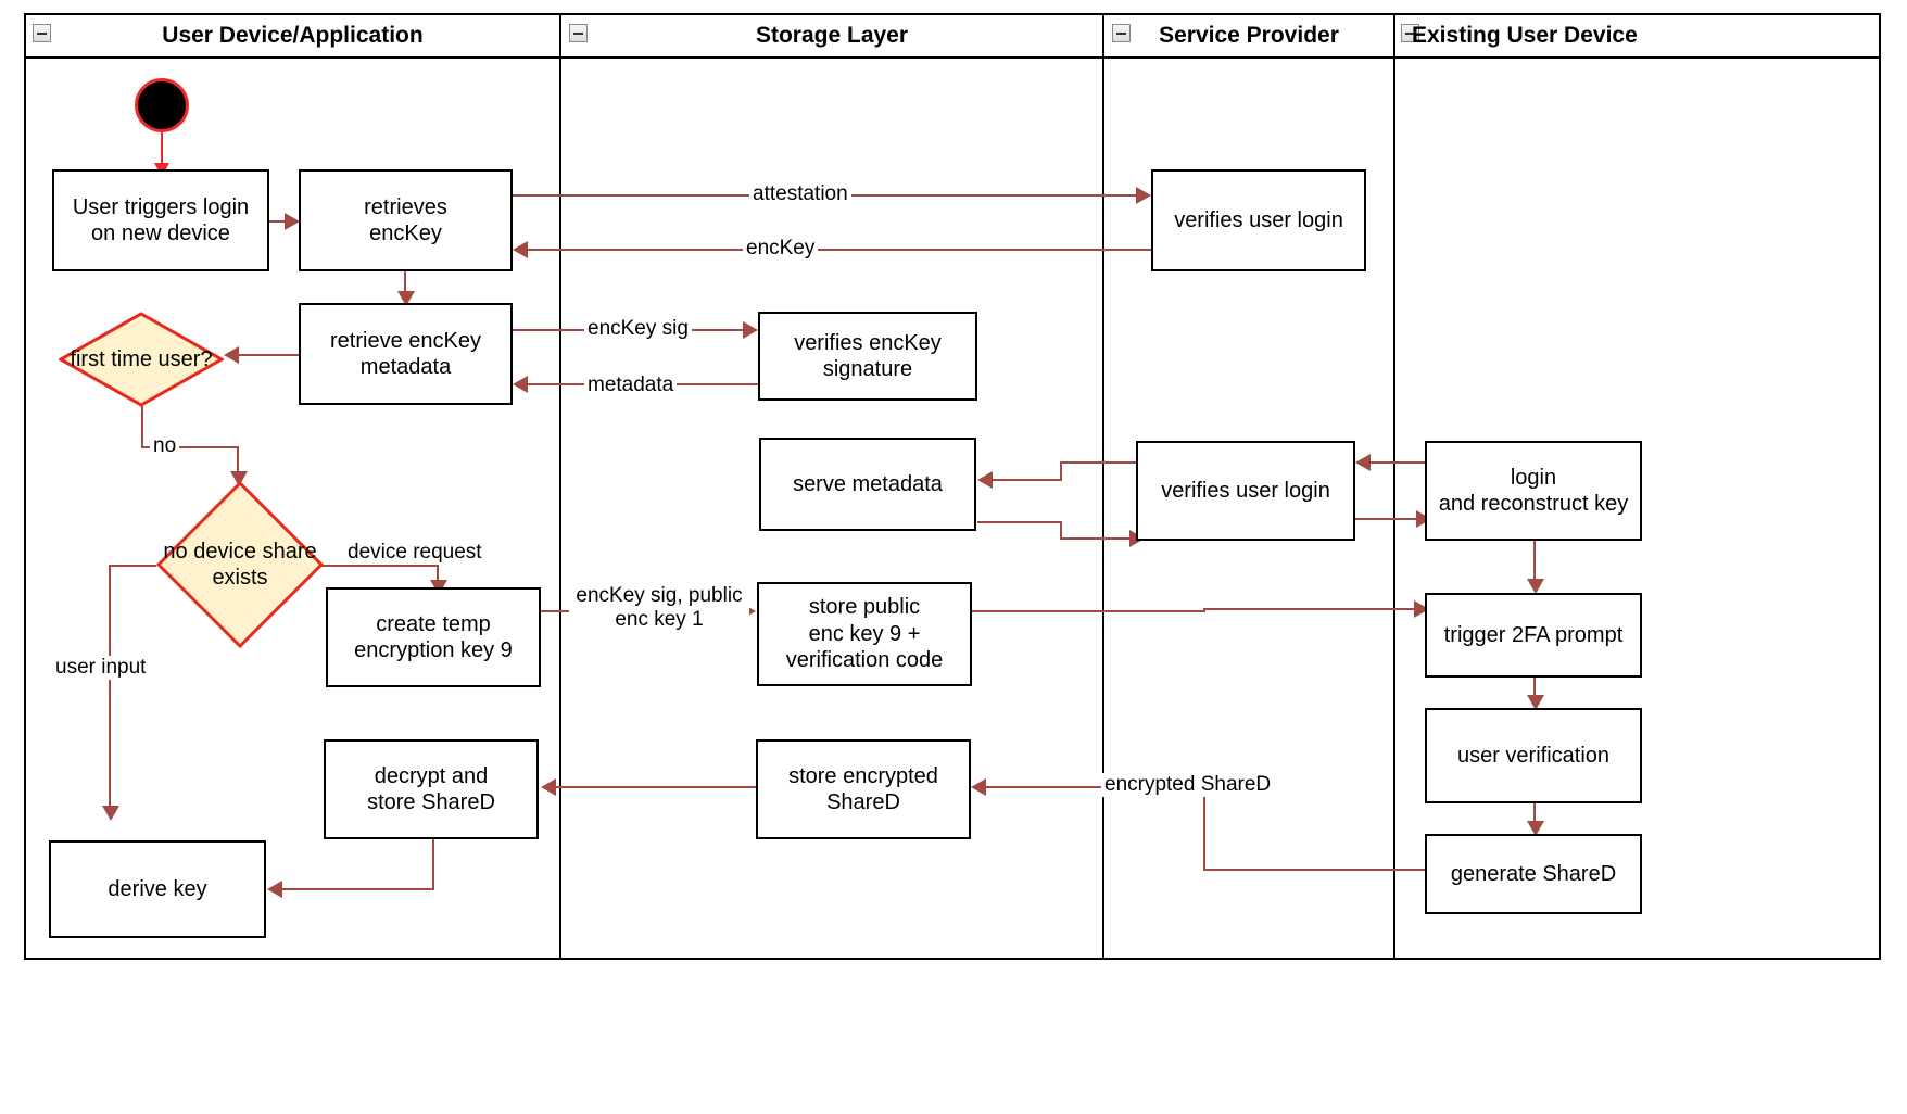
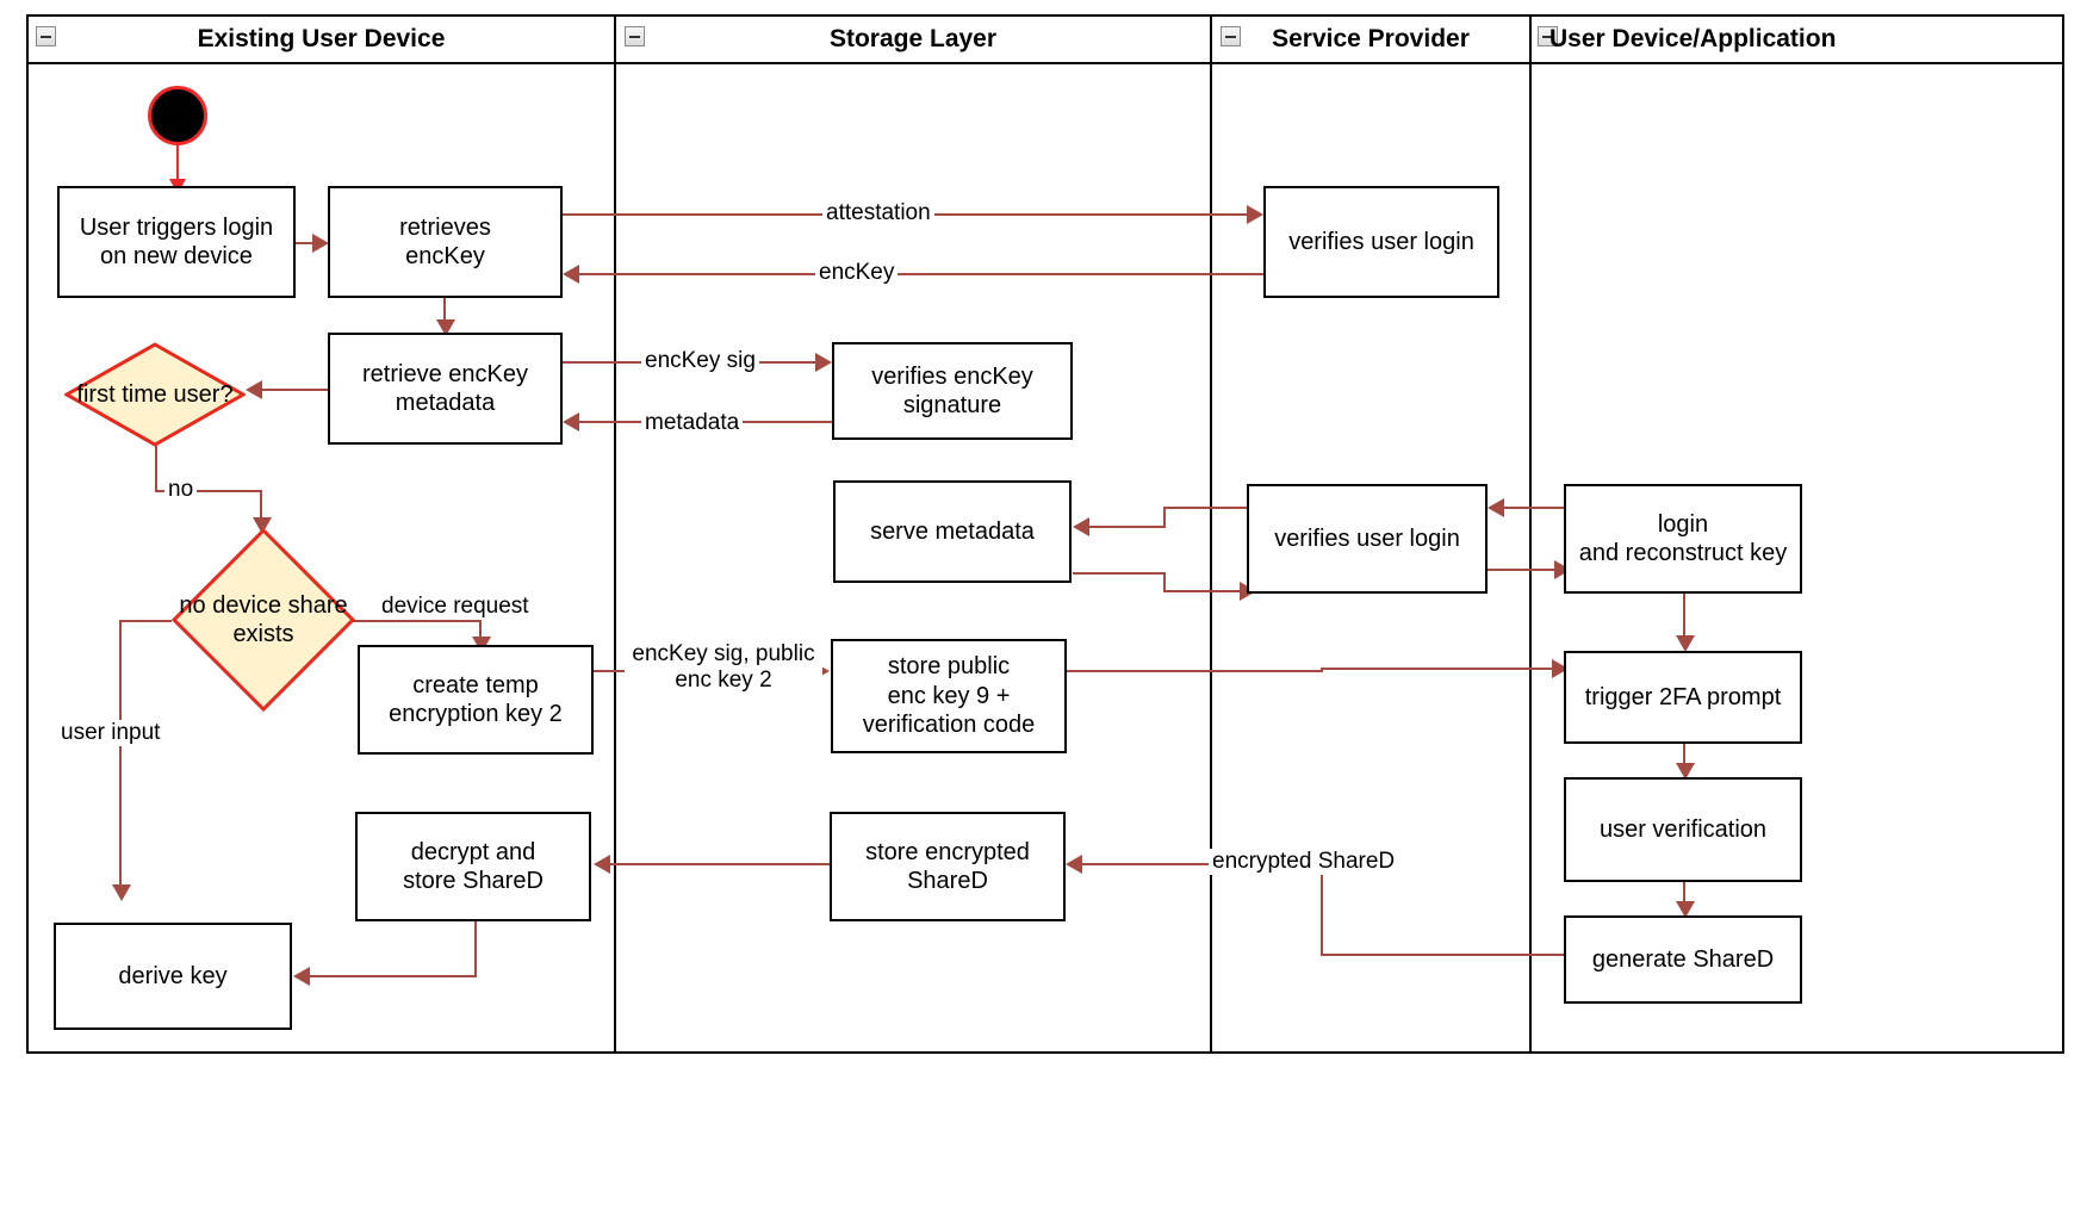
- User Device/Application
+ Existing User Device
  Storage Layer
  Service Provider
- Existing User Device
+ User Device/Application
  attestation
  encKey
  encKey sig
  metadata
  no
  device request
  user input
- encKey sig, public enc key 1
+ encKey sig, public enc key 2
  encrypted ShareD
  User triggers login
  on new device
  retrieves
  encKey
  retrieve encKey
  metadata
  first time user?
  no device share exists
  create temp
- encryption key 9
+ encryption key 2
  decrypt and
  store ShareD
  derive key
  verifies encKey
  signature
  serve metadata
  store public
  enc key 9 +
  verification code
  store encrypted
  ShareD
  verifies user login
  verifies user login
  login
  and reconstruct key
  trigger 2FA prompt
  user verification
  generate ShareD
